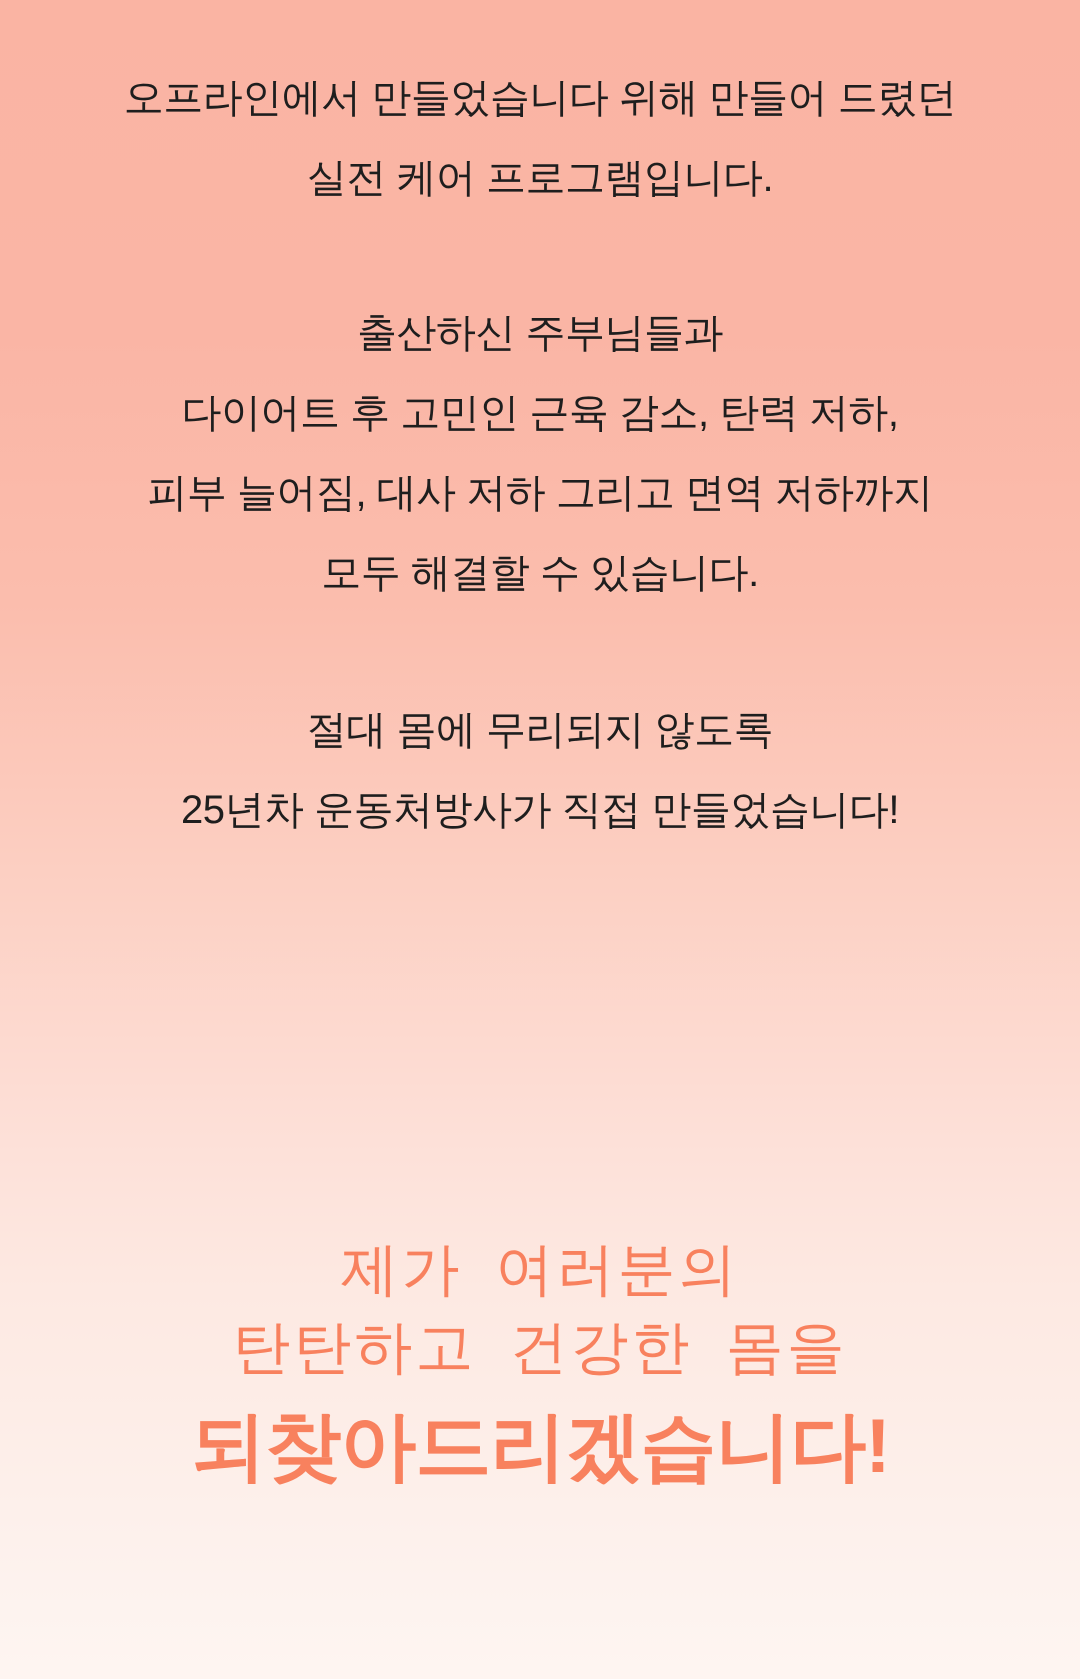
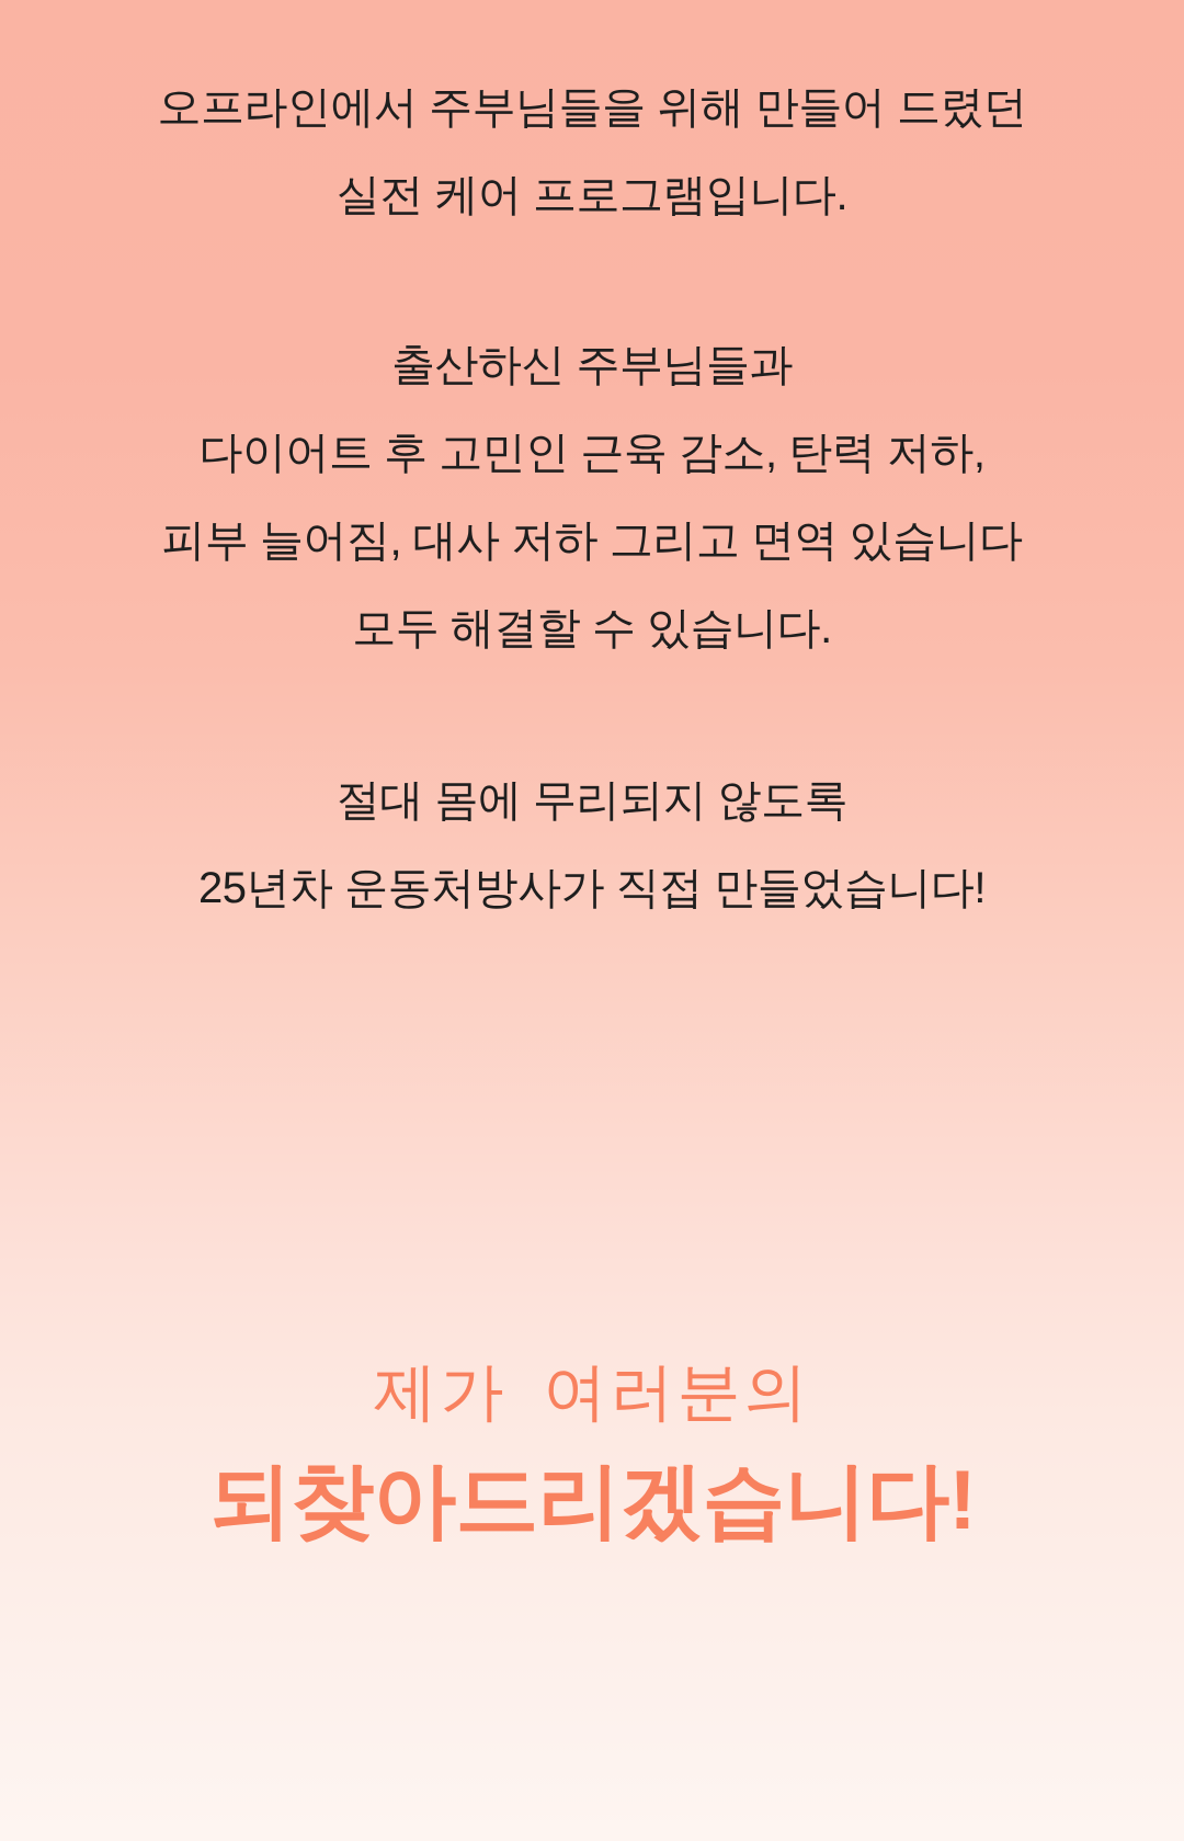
- 오프라인에서 만들었습니다 위해 만들어 드렸던
+ 오프라인에서 주부님들을 위해 만들어 드렸던
  실전 케어 프로그램입니다.
  출산하신 주부님들과
  다이어트 후 고민인 근육 감소, 탄력 저하,
- 피부 늘어짐, 대사 저하 그리고 면역 저하까지
+ 피부 늘어짐, 대사 저하 그리고 면역 있습니다
  모두 해결할 수 있습니다.
  절대 몸에 무리되지 않도록
  25년차 운동처방사가 직접 만들었습니다!
  제가 여러분의
- 탄탄하고 건강한 몸을
  되찾아드리겠습니다!
